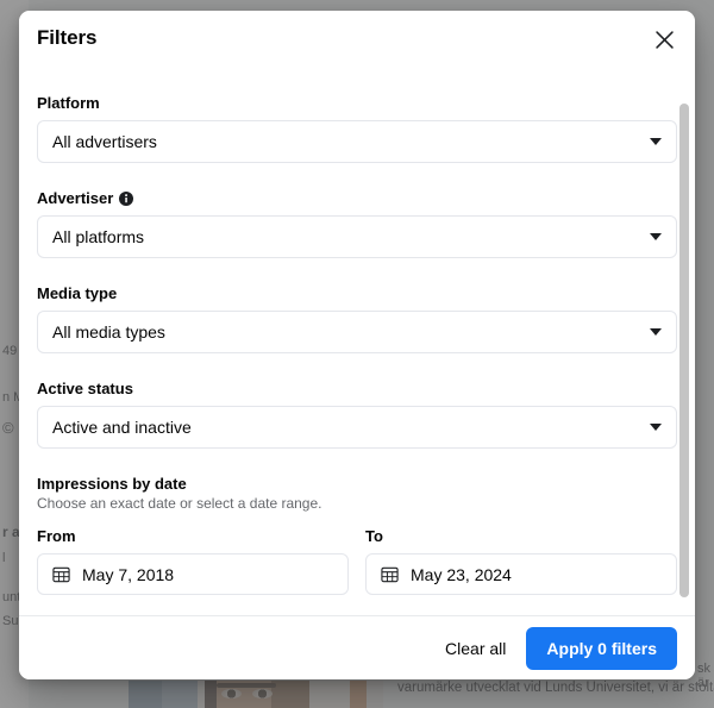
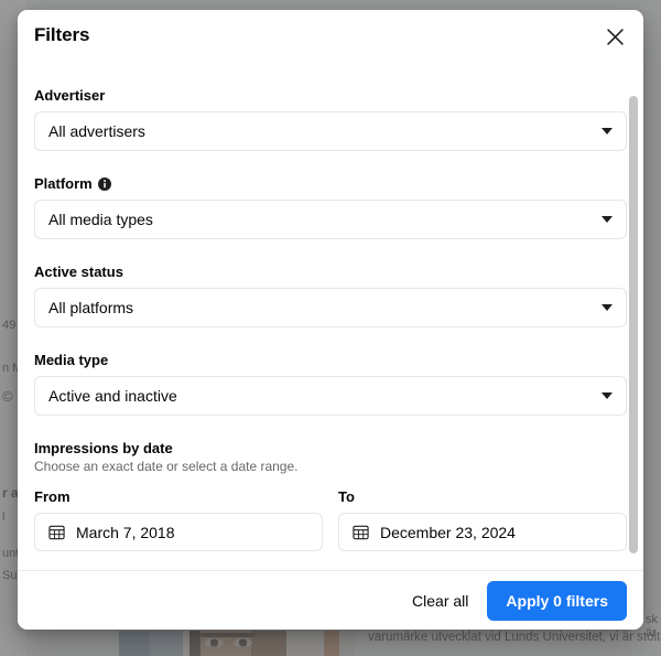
  49
  ©
  r a
  l
  Su
  varumärke utvecklat vid Lunds Universitet, vi är stolt
  sk
  är
  Filters
- Platform
+ Advertiser
  All advertisers
- Advertiser
+ Platform
- All platforms
+ All media types
- Media type
+ Active status
- All media types
+ All platforms
- Active status
+ Media type
  Active and inactive
  Impressions by date
  Choose an exact date or select a date range.
  From
- May 7, 2018
+ March 7, 2018
  To
- May 23, 2024
+ December 23, 2024
  Clear all
  Apply 0 filters
